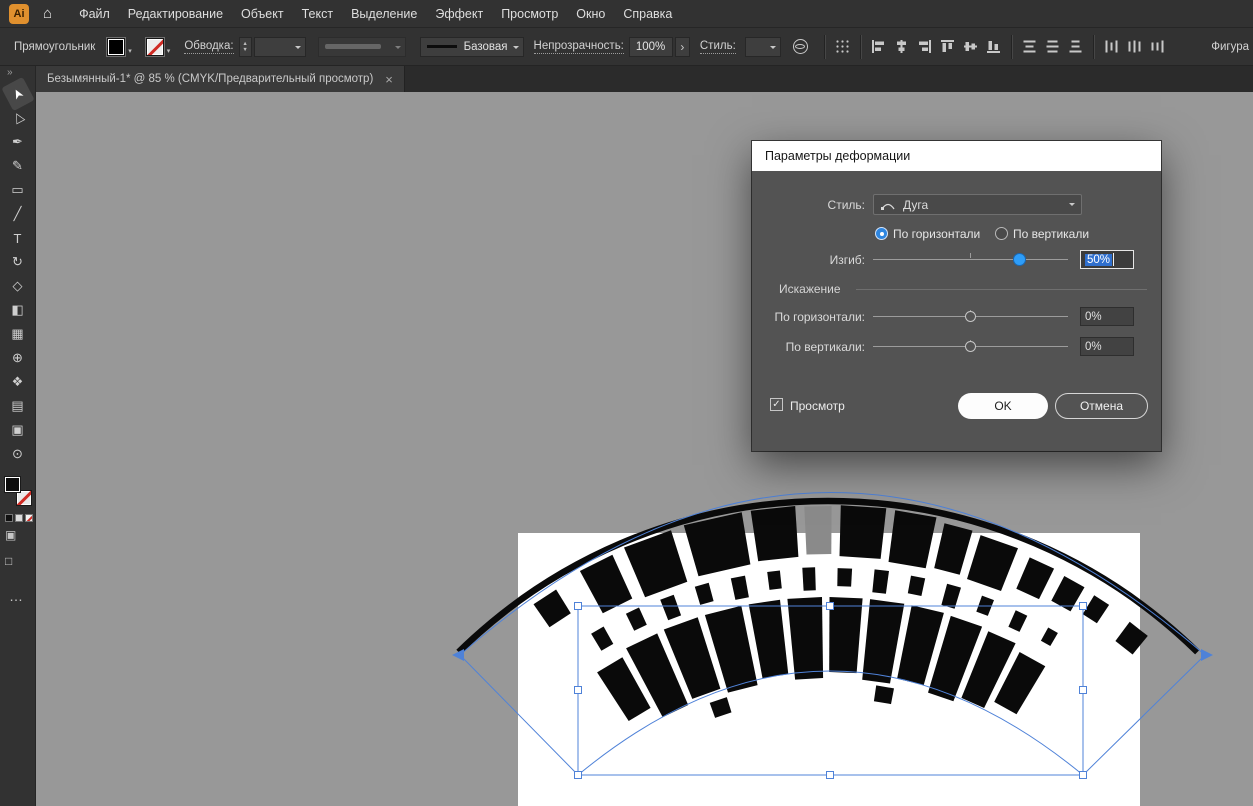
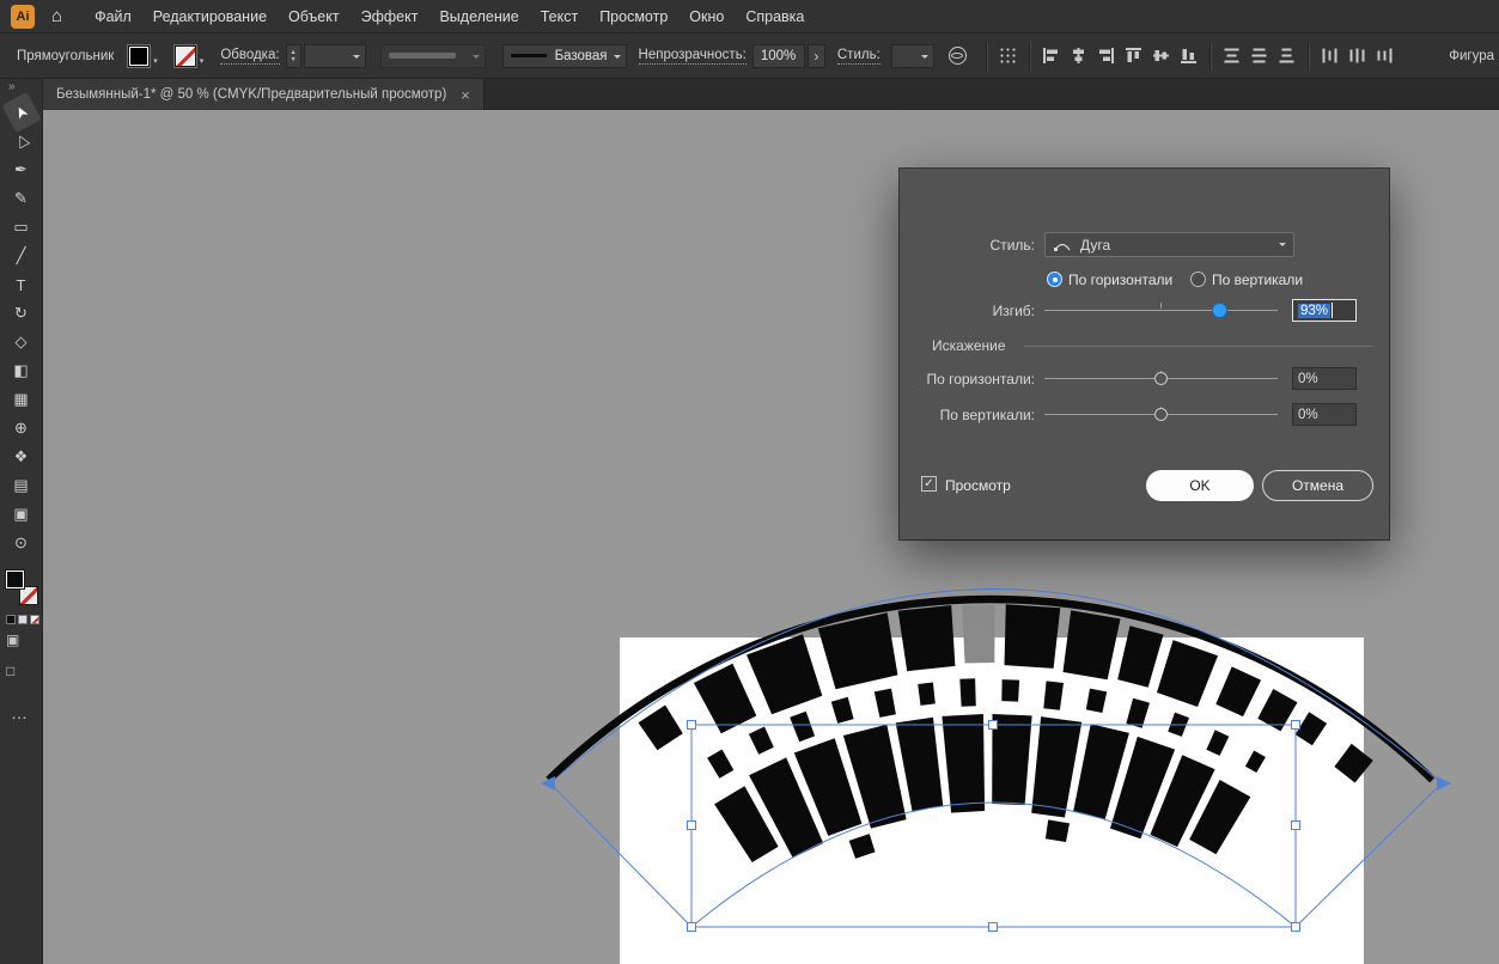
  Ai
  ⌂
  Файл
  Редактирование
  Объект
- Текст
+ Эффект
  Выделение
- Эффект
+ Текст
  Просмотр
  Окно
  Справка
  Прямоугольник
  Обводка:
  Базовая
  Непрозрачность:
  100%
  ›
  Стиль:
  Фигура
  »
  ✒
  ✎
  ▭
  ╱
  Т
  ↻
  ◇
  ◧
  ▦
  ⊕
  ❖
  ▤
  ▣
  ⊙
  ▣
  □
  …
- Безымянный-1* @ 85 % (CMYK/Предварительный просмотр)
+ Безымянный-1* @ 50 % (CMYK/Предварительный просмотр)
  ×
- Параметры деформации
  Стиль:
  Дуга
  По горизонтали
  По вертикали
  Изгиб:
- 50%
+ 93%
  Искажение
  По горизонтали:
  0%
  По вертикали:
  0%
  ✓
  Просмотр
  OK
  Отмена
